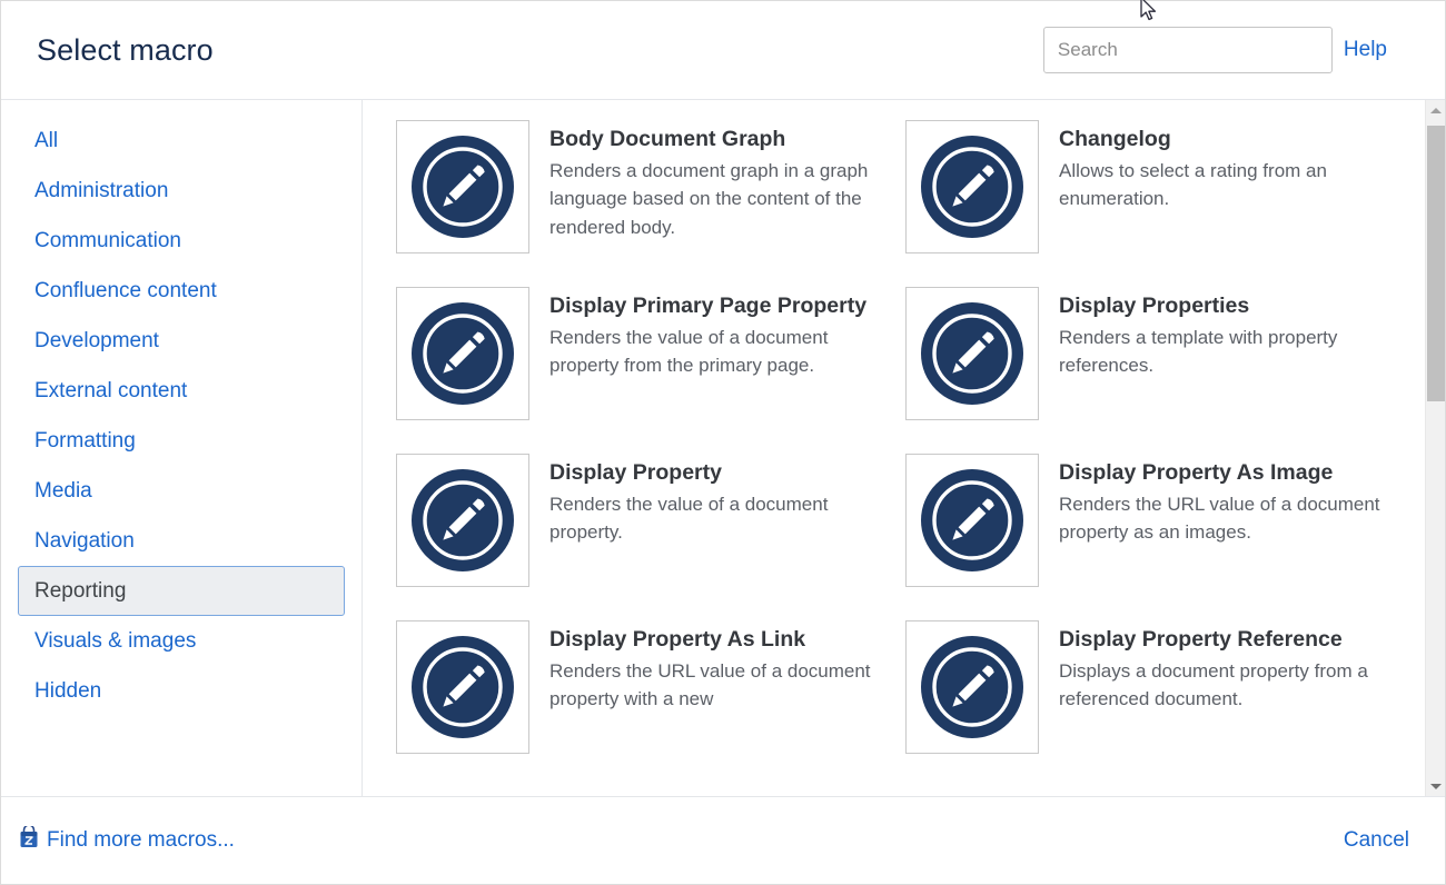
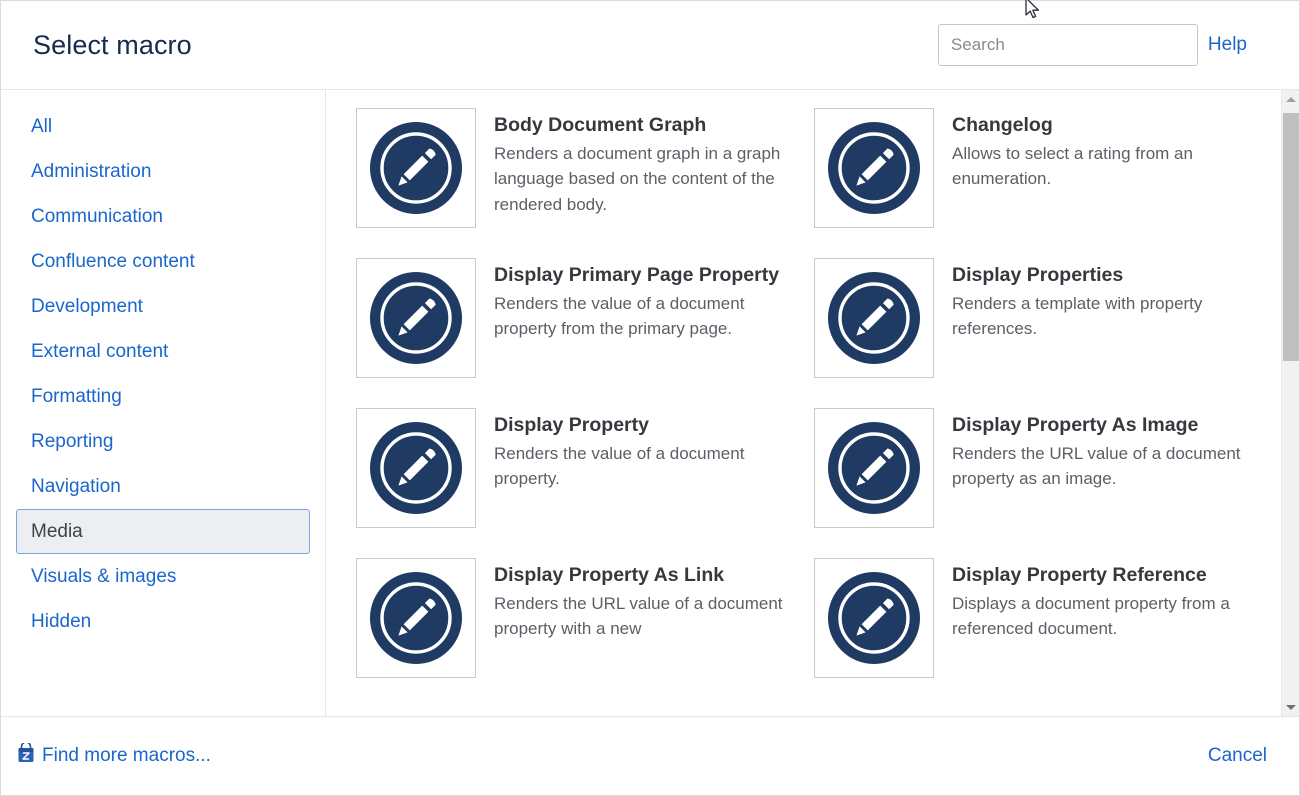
  Select macro
  Search
  Help
  All
  Administration
  Communication
  Confluence content
  Development
  External content
  Formatting
- Media
+ Reporting
  Navigation
- Reporting
+ Media
  Visuals & images
  Hidden
  Body Document Graph
  Renders a document graph in a graph language based on the content of the rendered body.
  Changelog
  Allows to select a rating from an enumeration.
  Display Primary Page Property
  Renders the value of a document property from the primary page.
  Display Properties
  Renders a template with property references.
  Display Property
  Renders the value of a document property.
  Display Property As Image
- Renders the URL value of a document property as an images.
+ Renders the URL value of a document property as an image.
  Display Property As Link
  Renders the URL value of a document property with a new
  Display Property Reference
  Displays a document property from a referenced document.
  Find more macros...
  Cancel
